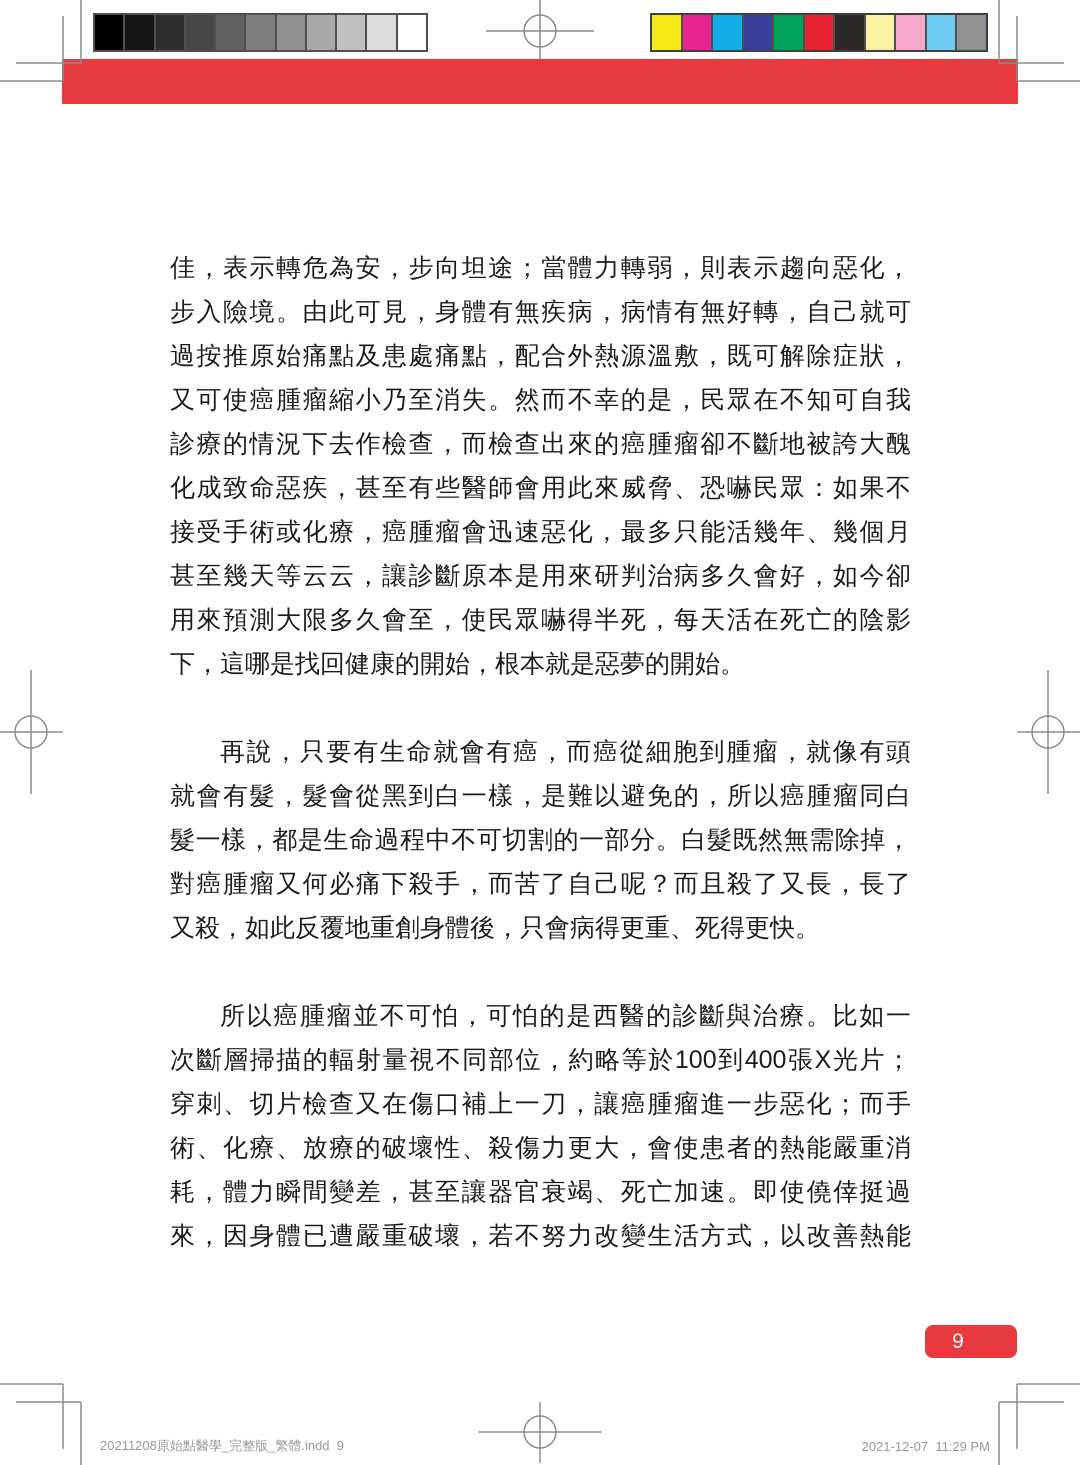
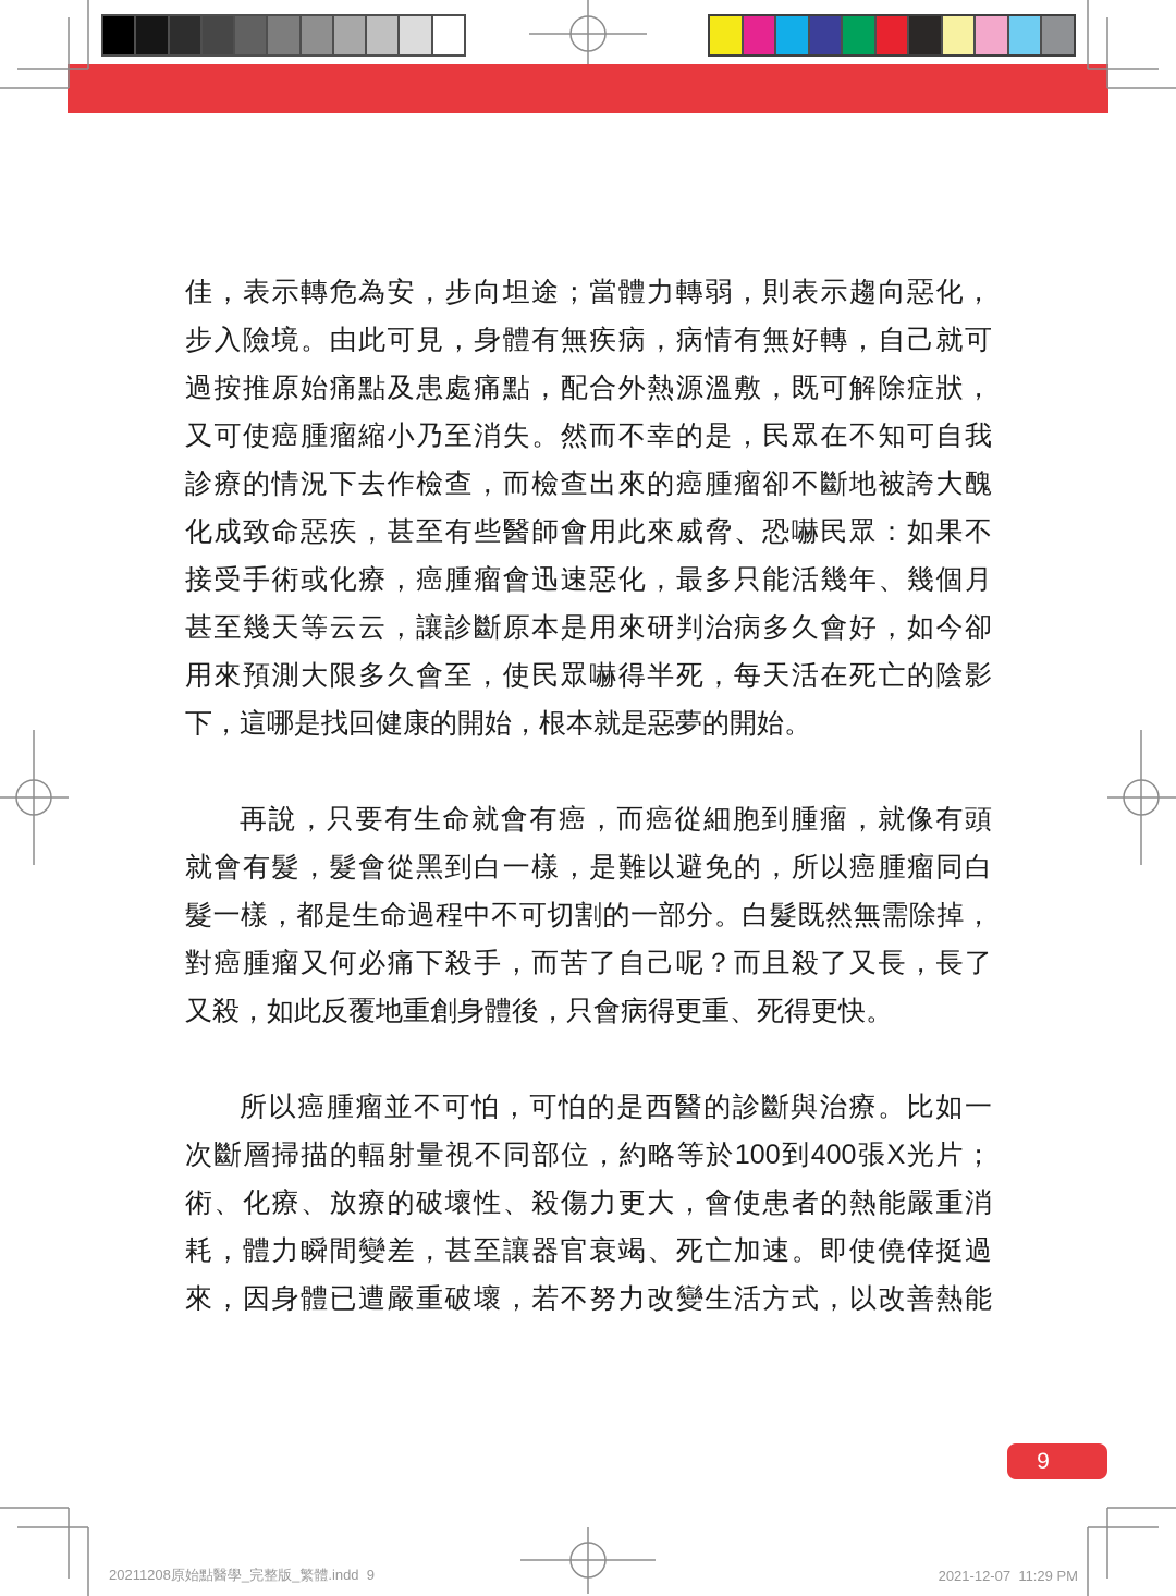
  佳，表示轉危為安，步向坦途；當體力轉弱，則表示趨向惡化，
  步入險境。由此可見，身體有無疾病，病情有無好轉，自己就可
  過按推原始痛點及患處痛點，配合外熱源溫敷，既可解除症狀，
  又可使癌腫瘤縮小乃至消失。然而不幸的是，民眾在不知可自我
  診療的情況下去作檢查，而檢查出來的癌腫瘤卻不斷地被誇大醜
  化成致命惡疾，甚至有些醫師會用此來威脅、恐嚇民眾：如果不
  接受手術或化療，癌腫瘤會迅速惡化，最多只能活幾年、幾個月
  甚至幾天等云云，讓診斷原本是用來研判治病多久會好，如今卻
  用來預測大限多久會至，使民眾嚇得半死，每天活在死亡的陰影
  下，這哪是找回健康的開始，根本就是惡夢的開始。
  再說，只要有生命就會有癌，而癌從細胞到腫瘤，就像有頭
  就會有髮，髮會從黑到白一樣，是難以避免的，所以癌腫瘤同白
  髮一樣，都是生命過程中不可切割的一部分。白髮既然無需除掉，
  對癌腫瘤又何必痛下殺手，而苦了自己呢？而且殺了又長，長了
  又殺，如此反覆地重創身體後，只會病得更重、死得更快。
  所以癌腫瘤並不可怕，可怕的是西醫的診斷與治療。比如一
  次斷層掃描的輻射量視不同部位，約略等於100到400張X光片；
- 穿刺、切片檢查又在傷口補上一刀，讓癌腫瘤進一步惡化；而手
  術、化療、放療的破壞性、殺傷力更大，會使患者的熱能嚴重消
  耗，體力瞬間變差，甚至讓器官衰竭、死亡加速。即使僥倖挺過
  來，因身體已遭嚴重破壞，若不努力改變生活方式，以改善熱能
  9
  20211208原始點醫學_完整版_繁體.indd 9
  2021-12-07 11:29 PM
